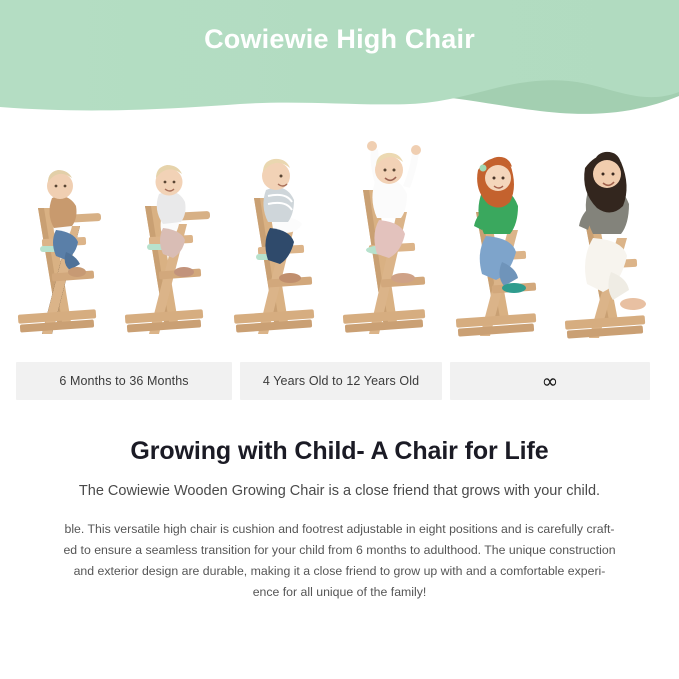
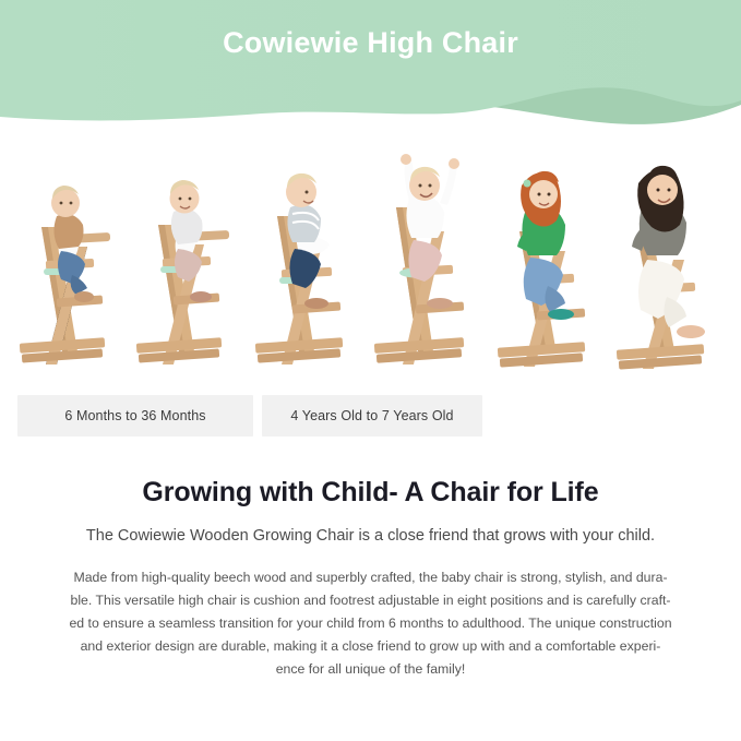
  Cowiewie High Chair
  6 Months to 36 Months
- 4 Years Old to 12 Years Old
+ 4 Years Old to 7 Years Old
- ∞
  Growing with Child- A Chair for Life
  The Cowiewie Wooden Growing Chair is a close friend that grows with your child.
+ Made from high-quality beech wood and superbly crafted, the baby chair is strong, stylish, and dura-
  ble. This versatile high chair is cushion and footrest adjustable in eight positions and is carefully craft-
  ed to ensure a seamless transition for your child from 6 months to adulthood. The unique construction
  and exterior design are durable, making it a close friend to grow up with and a comfortable experi-
  ence for all unique of the family!
